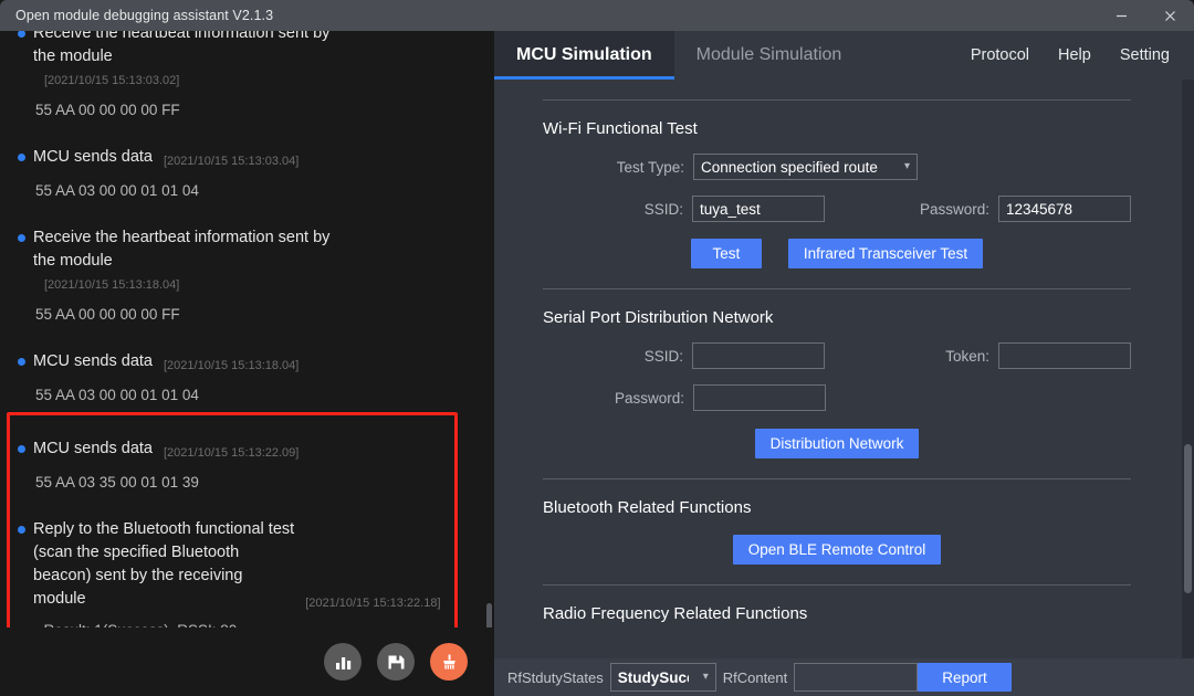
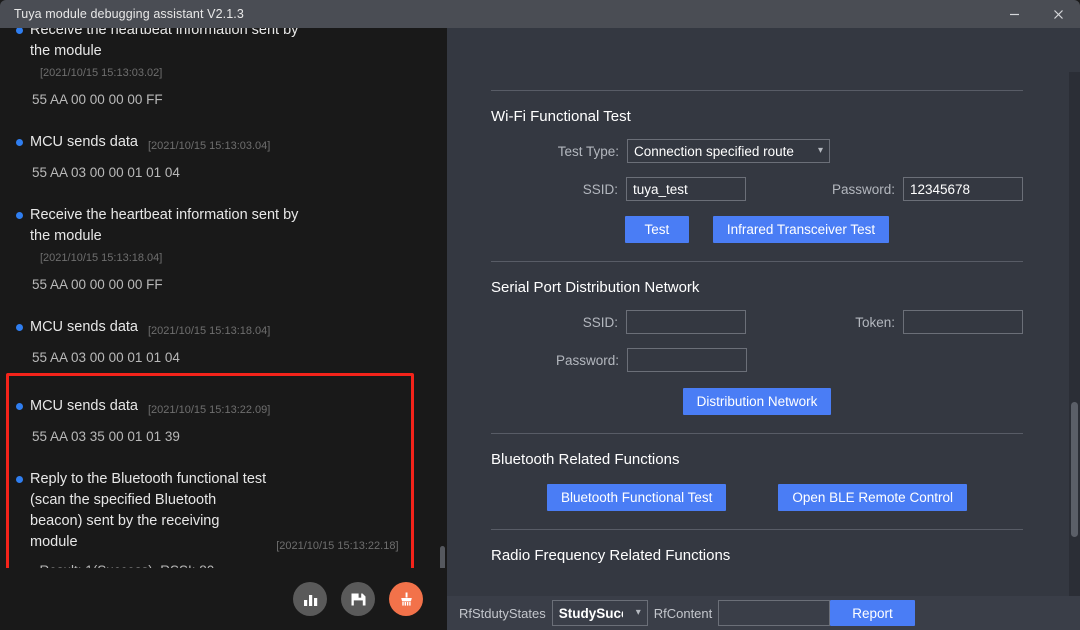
- Open module debugging assistant V2.1.3
+ Tuya module debugging assistant V2.1.3
  Receive the heartbeat information sent by the module[2021/10/15 15:13:03.02]
  55 AA 00 00 00 00 FF
  MCU sends data [2021/10/15 15:13:03.04]
  55 AA 03 00 00 01 01 04
  Receive the heartbeat information sent by the module[2021/10/15 15:13:18.04]
  55 AA 00 00 00 00 FF
  MCU sends data [2021/10/15 15:13:18.04]
  55 AA 03 00 00 01 01 04
  MCU sends data [2021/10/15 15:13:22.09]
  55 AA 03 35 00 01 01 39
  Reply to the Bluetooth functional test
  (scan the specified Bluetooth
  beacon) sent by the receiving
  module [2021/10/15 15:13:22.18]
- MCU Simulation
- Module Simulation
- Protocol
- Help
- Setting
  Wi-Fi Functional Test
  Test Type:
  Connection specified route
  ▾
  SSID:
  tuya_test
  Password:
  12345678
  Test
  Infrared Transceiver Test
  Serial Port Distribution Network
  SSID:
  Token:
  Password:
  Distribution Network
  Bluetooth Related Functions
+ Bluetooth Functional Test
  Open BLE Remote Control
  Radio Frequency Related Functions
  RfStdutyStates
  StudySuc
  ▾
  RfContent
  Report
